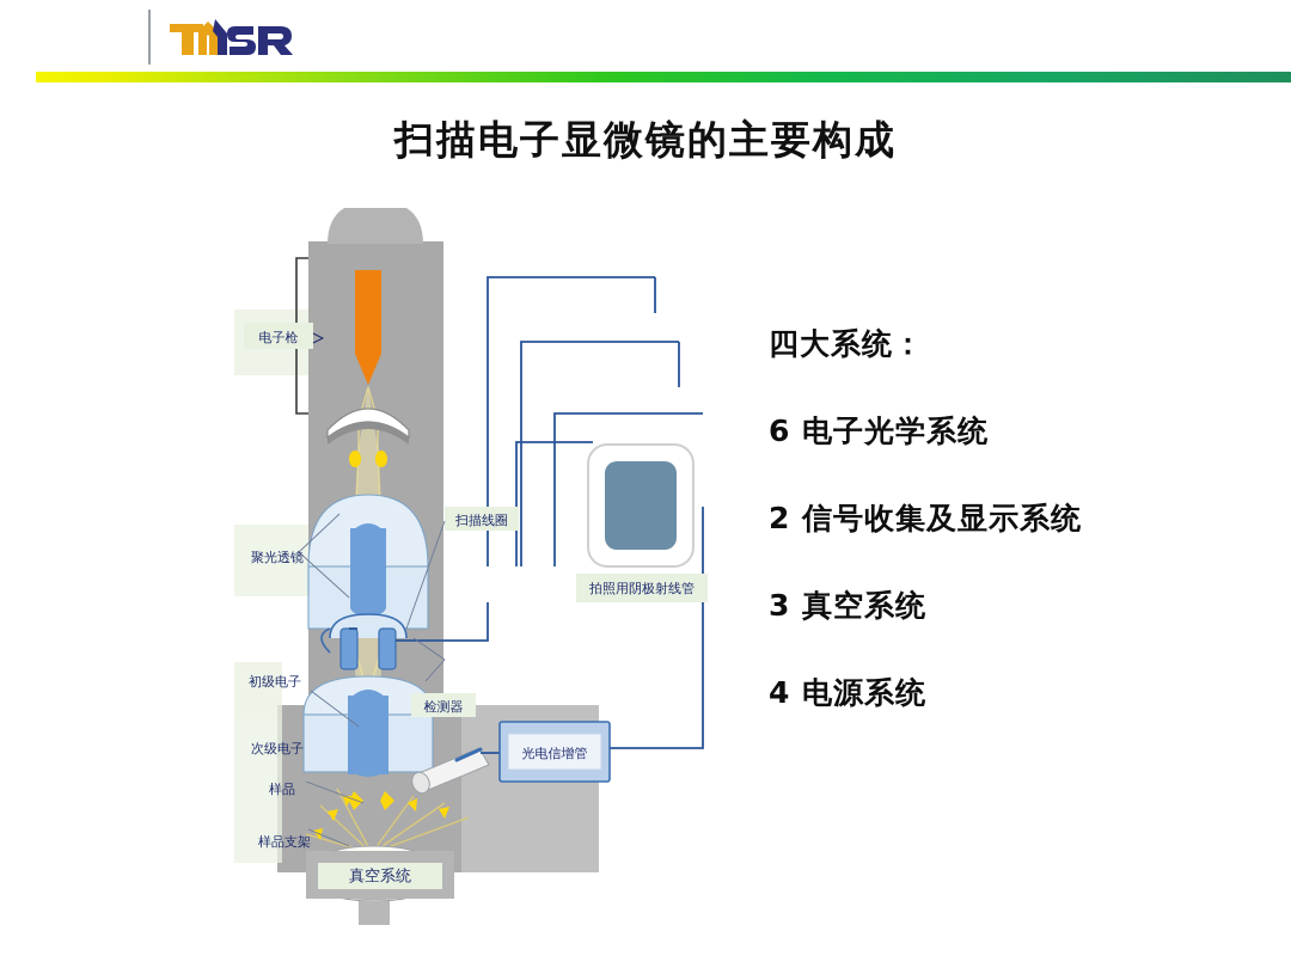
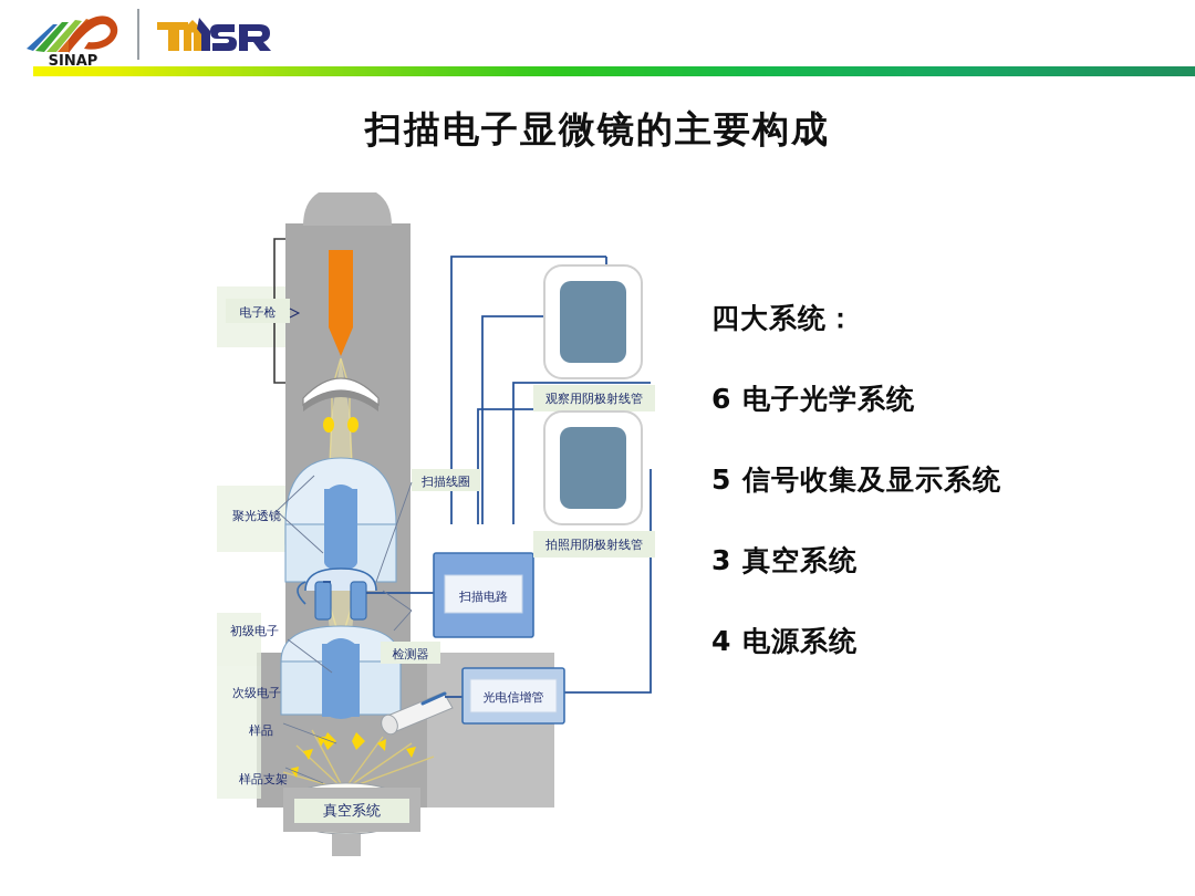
+ SINAP
  扫描电子显微镜的主要构成
+ 扫描电路
  光电信增管
+ 观察用阴极射线管
  拍照用阴极射线管
  电子枪
  聚光透镜
  初级电子
  次级电子
  样品
  样品支架
  扫描线圈
  检测器
  真空系统
  四大系统：
  6 电子光学系统
- 2 信号收集及显示系统
+ 5 信号收集及显示系统
  3 真空系统
  4 电源系统
